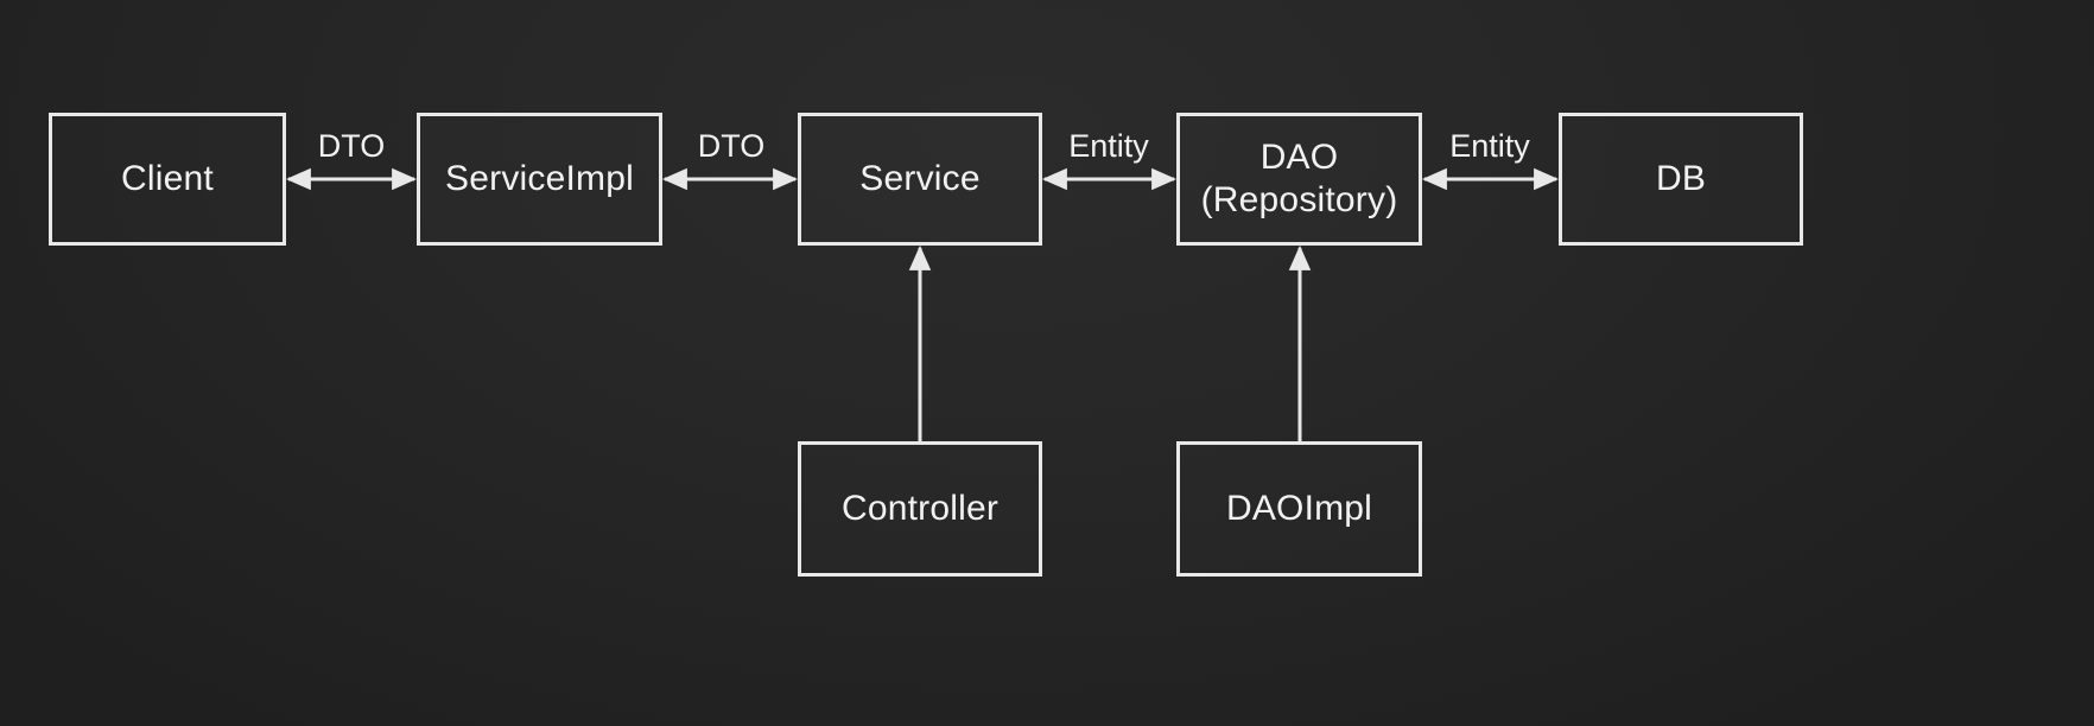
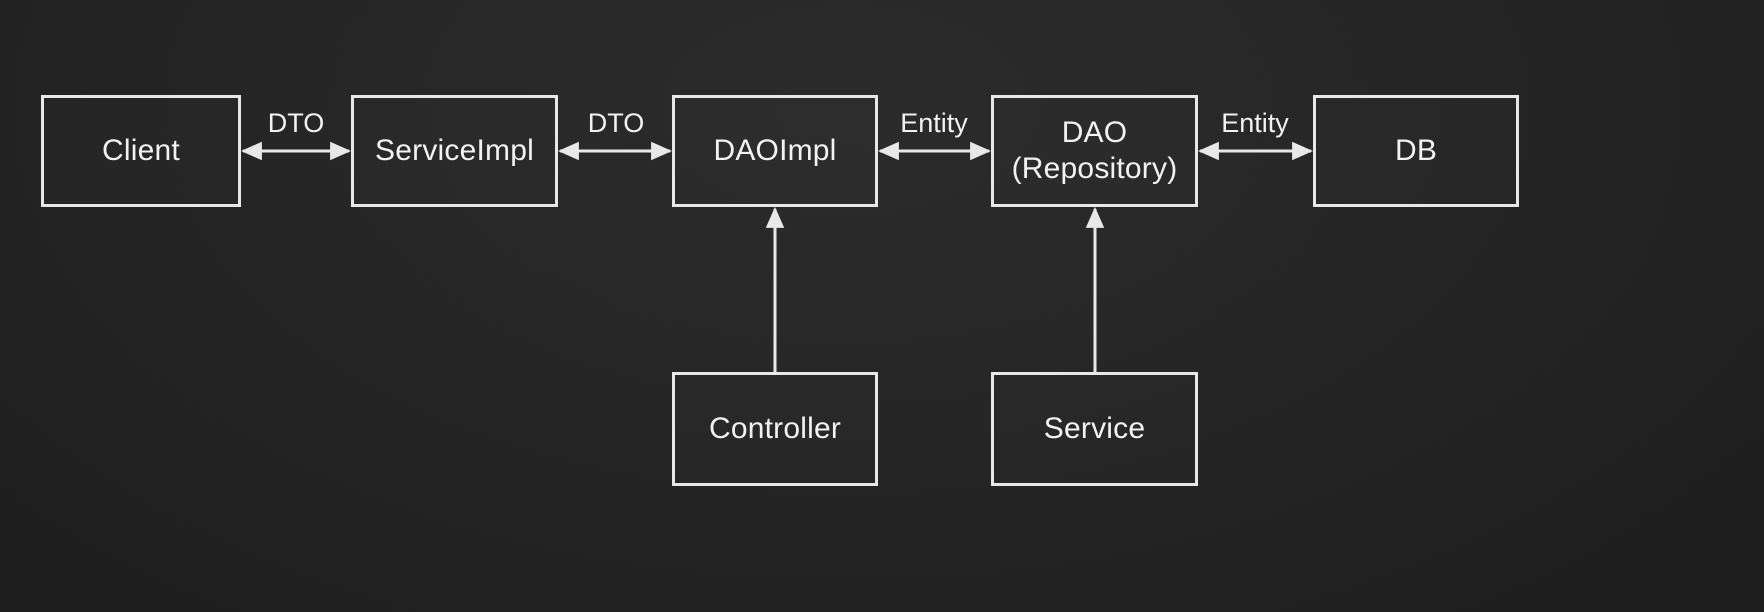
  Client
  ServiceImpl
- Service
+ DAOImpl
  DAO
  (Repository)
  DB
  Controller
- DAOImpl
+ Service
  DTO
  DTO
  Entity
  Entity
